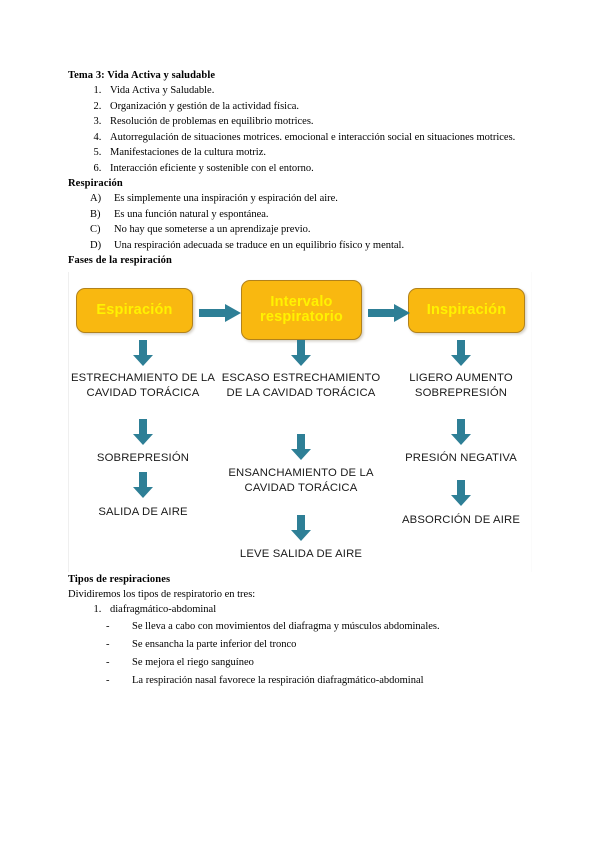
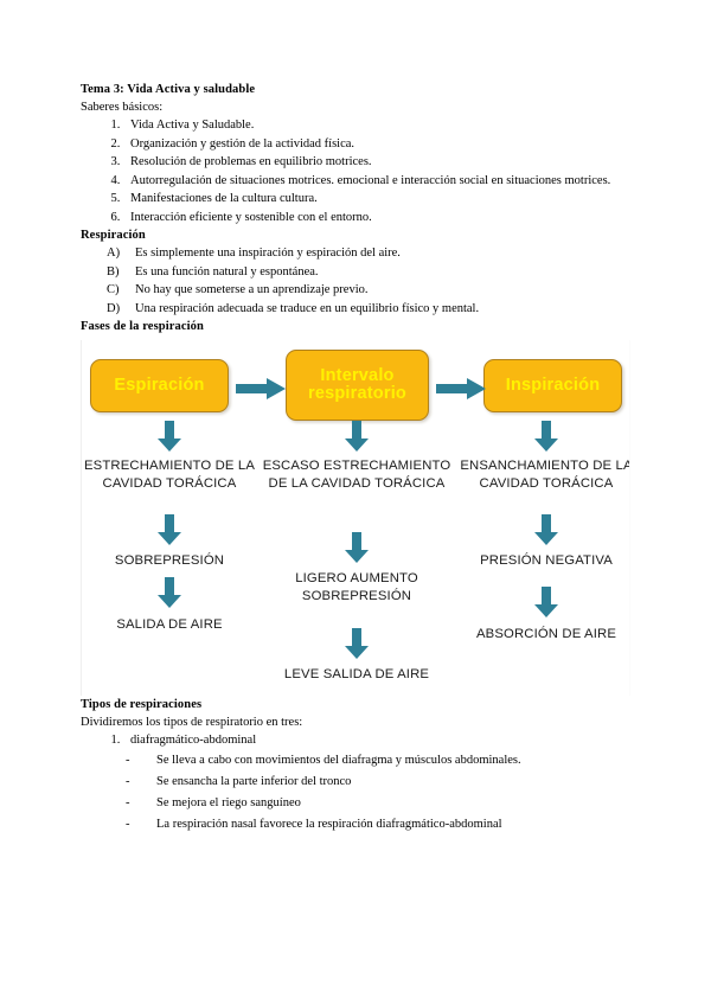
  Tema 3: Vida Activa y saludable
+ Saberes básicos:
  Vida Activa y Saludable.
  Organización y gestión de la actividad física.
  Resolución de problemas en equilibrio motrices.
  Autorregulación de situaciones motrices. emocional e interacción social en situaciones motrices.
- Manifestaciones de la cultura motriz.
+ Manifestaciones de la cultura cultura.
  Interacción eficiente y sostenible con el entorno.
  Respiración
  A)
  Es simplemente una inspiración y espiración del aire.
  B)
  Es una función natural y espontánea.
  C)
  No hay que someterse a un aprendizaje previo.
  D)
  Una respiración adecuada se traduce en un equilibrio físico y mental.
  Fases de la respiración
  Espiración
  Intervalo respiratorio
  Inspiración
  ESTRECHAMIENTO DE LA CAVIDAD TORÁCICA
  SOBREPRESIÓN
  SALIDA DE AIRE
  ESCASO ESTRECHAMIENTO DE LA CAVIDAD TORÁCICA
- ENSANCHAMIENTO DE LA CAVIDAD TORÁCICA
+ LIGERO AUMENTO SOBREPRESIÓN
  LEVE SALIDA DE AIRE
- LIGERO AUMENTO SOBREPRESIÓN
+ ENSANCHAMIENTO DE LA CAVIDAD TORÁCICA
  PRESIÓN NEGATIVA
  ABSORCIÓN DE AIRE
  Tipos de respiraciones
  Dividiremos los tipos de respiratorio en tres:
  diafragmático-abdominal
  -
  Se lleva a cabo con movimientos del diafragma y músculos abdominales.
  -
  Se ensancha la parte inferior del tronco
  -
  Se mejora el riego sanguíneo
  -
  La respiración nasal favorece la respiración diafragmático-abdominal
